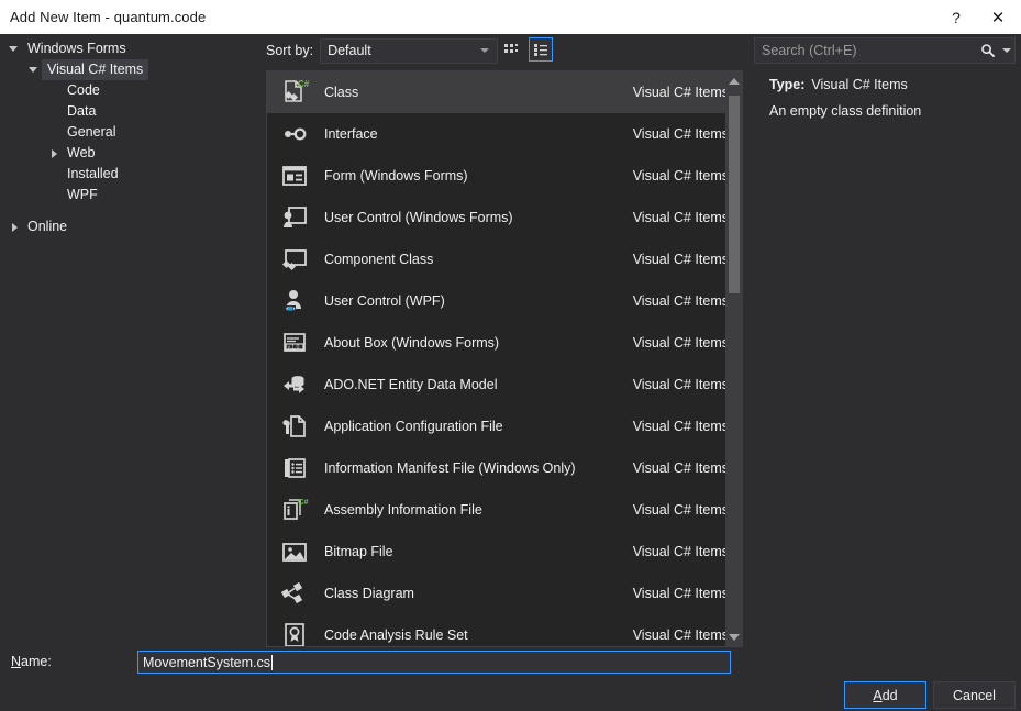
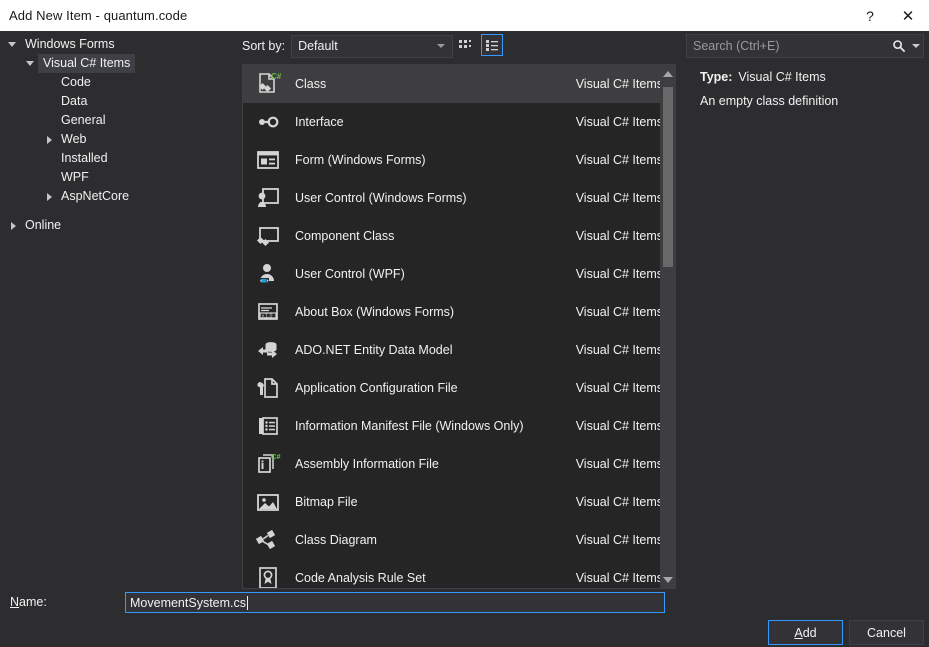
  Add New Item - quantum.code
  ?
  ✕
  Windows Forms
  Visual C# Items
  Code
  Data
  General
  Web
  Installed
  WPF
+ AspNetCore
  Online
  Sort by:
  Default
  C#
  Class
  Visual C# Item
  Interface
  Visual C# Item
  Form (Windows Forms)
  Visual C# Item
  User Control (Windows Forms)
  Visual C# Item
  Component Class
  Visual C# Item
  User Control (WPF)
  Visual C# Item
  About Box (Windows Forms)
  Visual C# Item
  ADO.NET Entity Data Model
  Visual C# Item
  Application Configuration File
  Visual C# Item
  Information Manifest File (Windows Only)
  Visual C# Item
  C#
  Assembly Information File
  Visual C# Item
  Bitmap File
  Visual C# Item
  Class Diagram
  Visual C# Item
  Code Analysis Rule Set
  Visual C# Item
  Search (Ctrl+E)
  Type: Visual C# Items
  An empty class definition
  Name:
  MovementSystem.cs
  A
  dd
  Cancel
